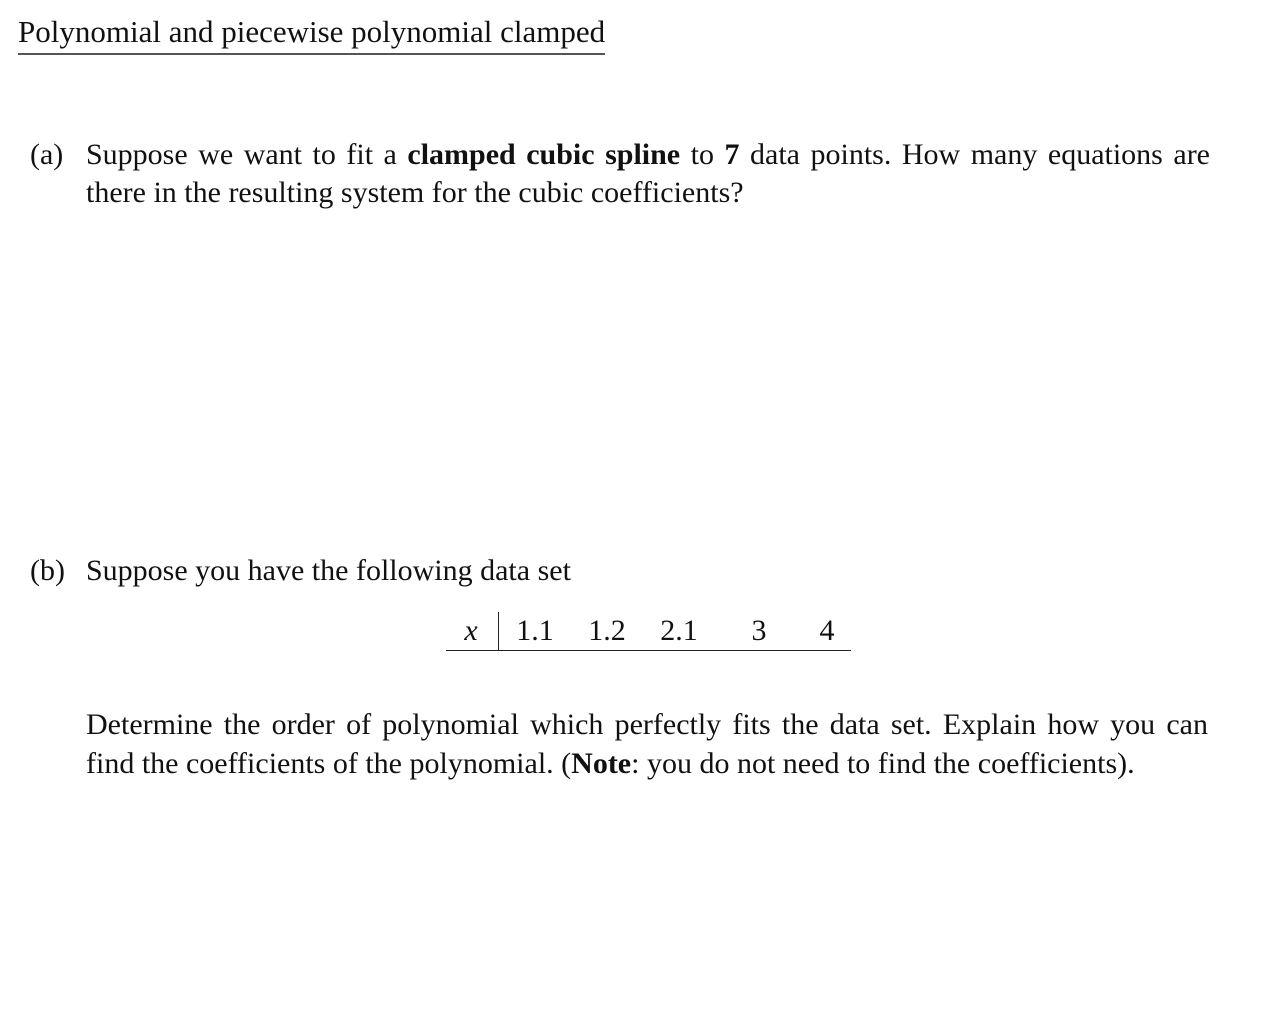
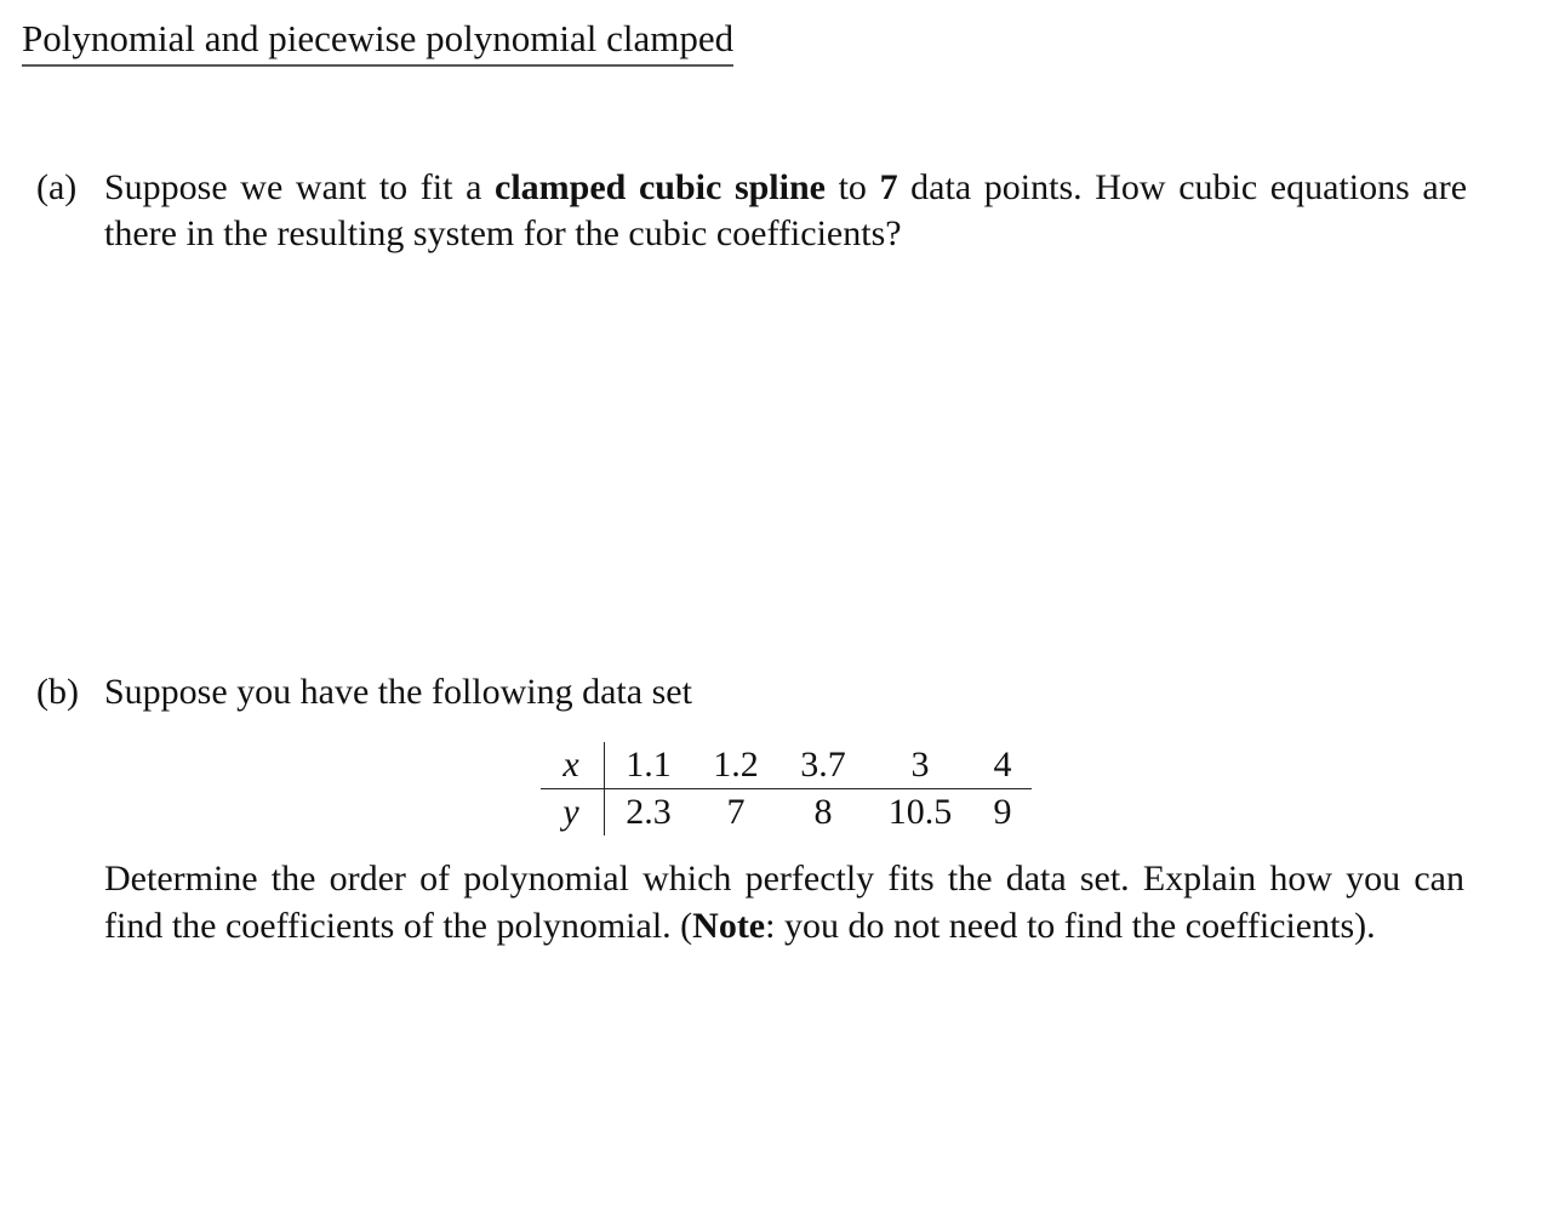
  Polynomial and piecewise polynomial clamped
  (a)
- Suppose we want to fit a clamped cubic spline to 7 data points. How many equations are there in the resulting system for the cubic coefficients?
+ Suppose we want to fit a clamped cubic spline to 7 data points. How cubic equations are there in the resulting system for the cubic coefficients?
  (b)
  Suppose you have the following data set
- x	1.1	1.2	2.1	3	4
+ x	1.1	1.2	3.7	3	4
+ y	2.3	7	8	10.5	9
  Determine the order of polynomial which perfectly fits the data set. Explain how you can find the coefficients of the polynomial. (Note: you do not need to find the coefficients).
